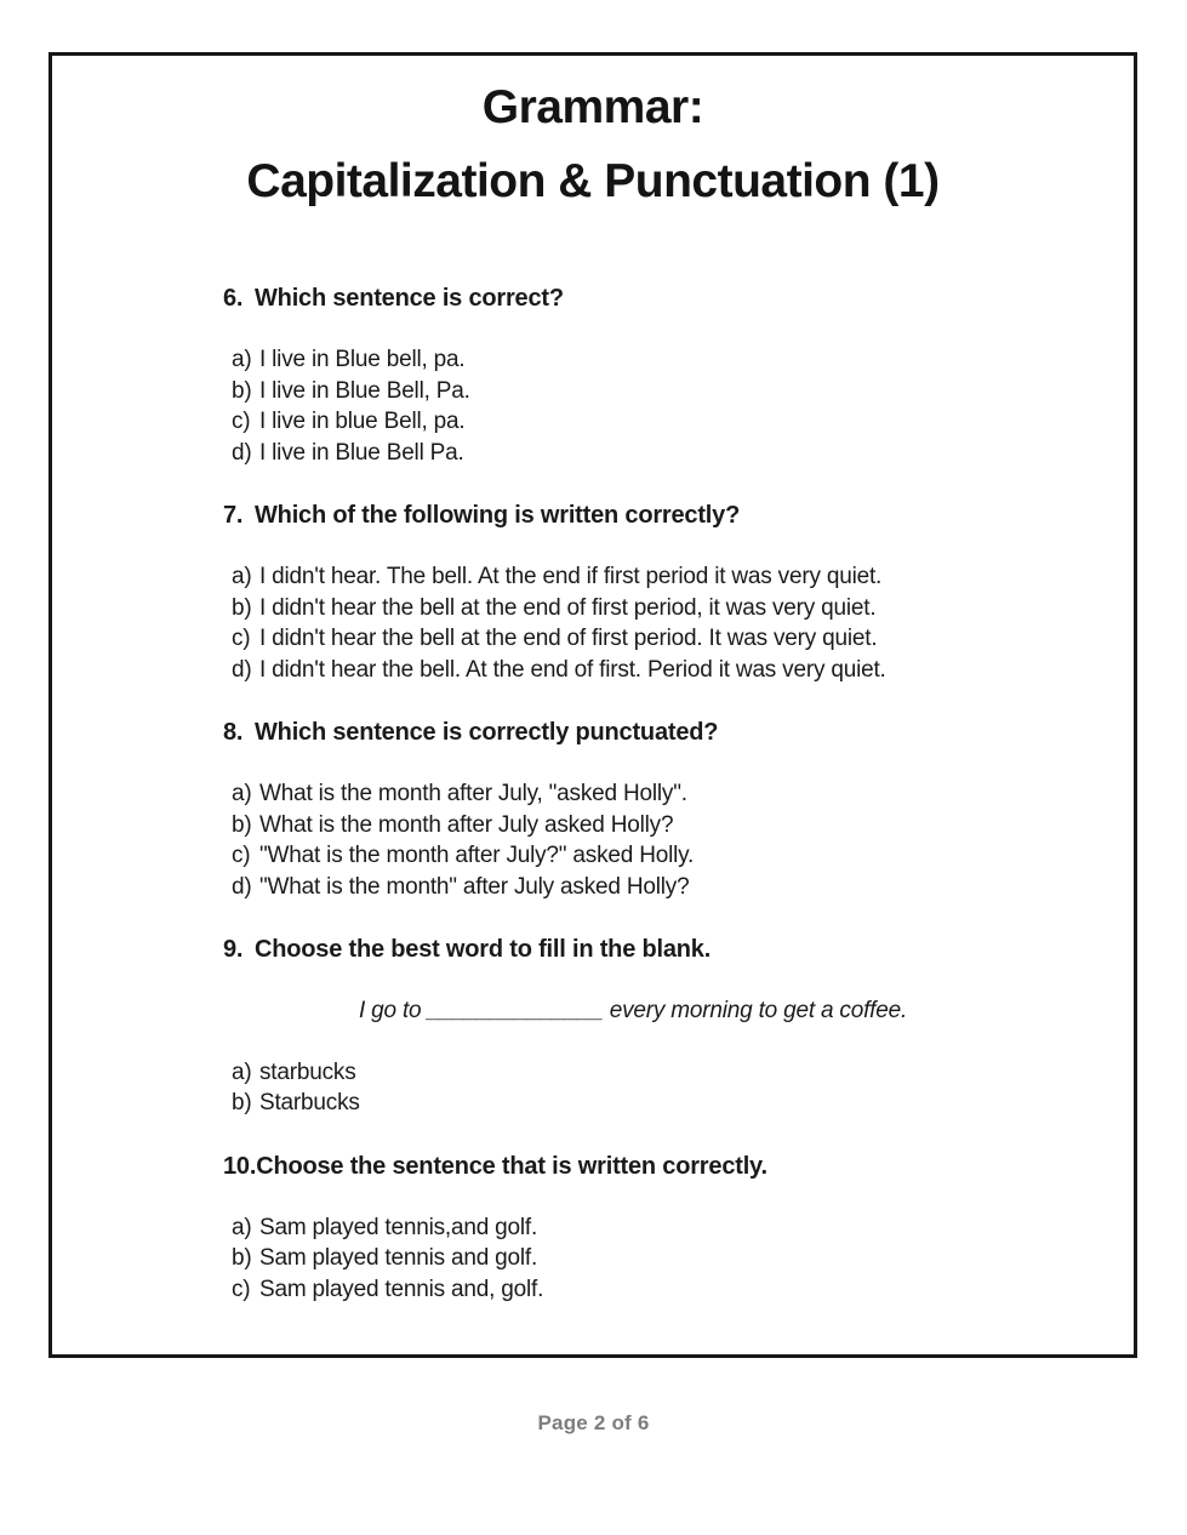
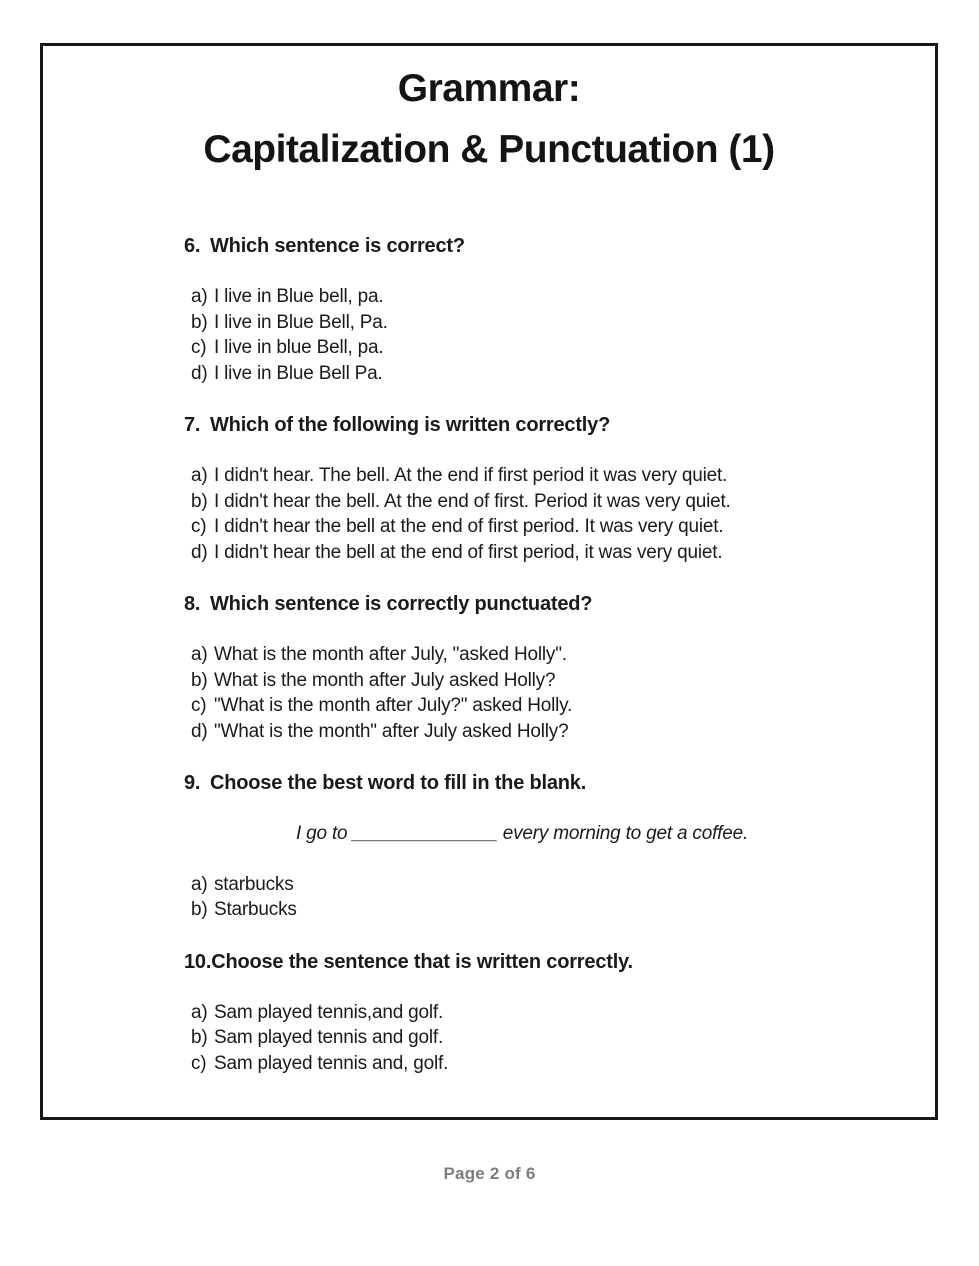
  Grammar:
  Capitalization & Punctuation (1)
  6. Which sentence is correct?
  a) I live in Blue bell, pa.
  b) I live in Blue Bell, Pa.
  c) I live in blue Bell, pa.
  d) I live in Blue Bell Pa.
  7. Which of the following is written correctly?
  a) I didn't hear. The bell. At the end if first period it was very quiet.
- b) I didn't hear the bell at the end of first period, it was very quiet.
+ b) I didn't hear the bell. At the end of first. Period it was very quiet.
  c) I didn't hear the bell at the end of first period. It was very quiet.
- d) I didn't hear the bell. At the end of first. Period it was very quiet.
+ d) I didn't hear the bell at the end of first period, it was very quiet.
  8. Which sentence is correctly punctuated?
  a) What is the month after July, "asked Holly".
  b) What is the month after July asked Holly?
  c) "What is the month after July?" asked Holly.
  d) "What is the month" after July asked Holly?
  9. Choose the best word to fill in the blank.
  I go to ______________ every morning to get a coffee.
  a) starbucks
  b) Starbucks
  10.Choose the sentence that is written correctly.
  a) Sam played tennis,and golf.
  b) Sam played tennis and golf.
  c) Sam played tennis and, golf.
  Page 2 of 6
